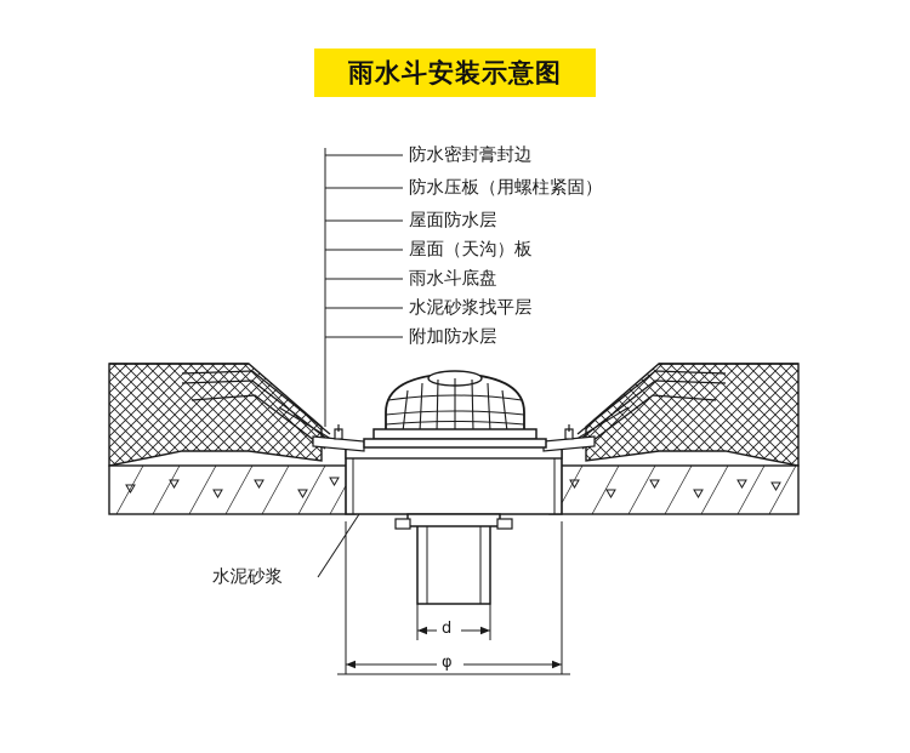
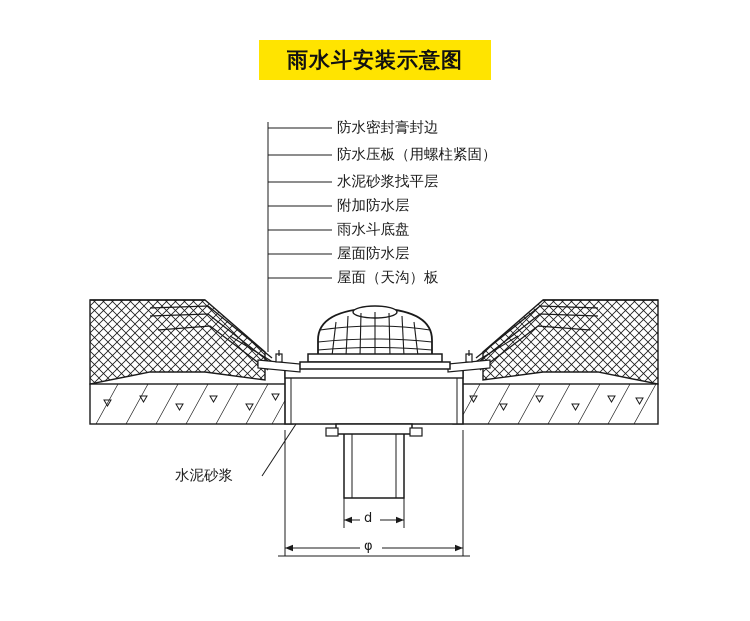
  雨水斗安装示意图
  防水密封膏封边
  防水压板（用螺柱紧固）
- 屋面防水层
+ 水泥砂浆找平层
- 屋面（天沟）板
+ 附加防水层
  雨水斗底盘
- 水泥砂浆找平层
+ 屋面防水层
- 附加防水层
+ 屋面（天沟）板
  水泥砂浆
  d
  φ
